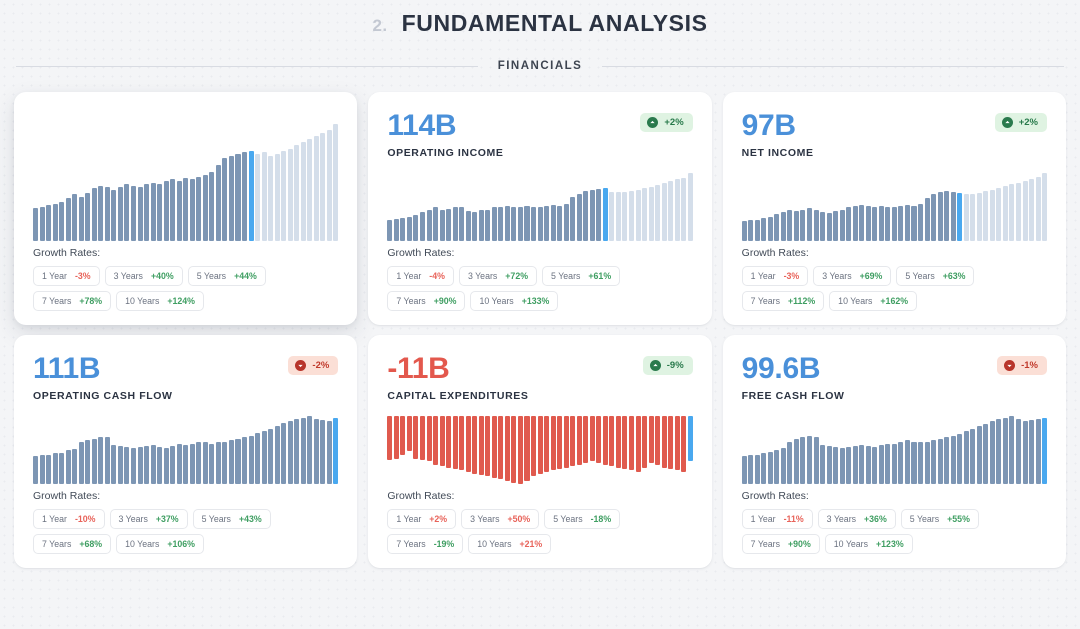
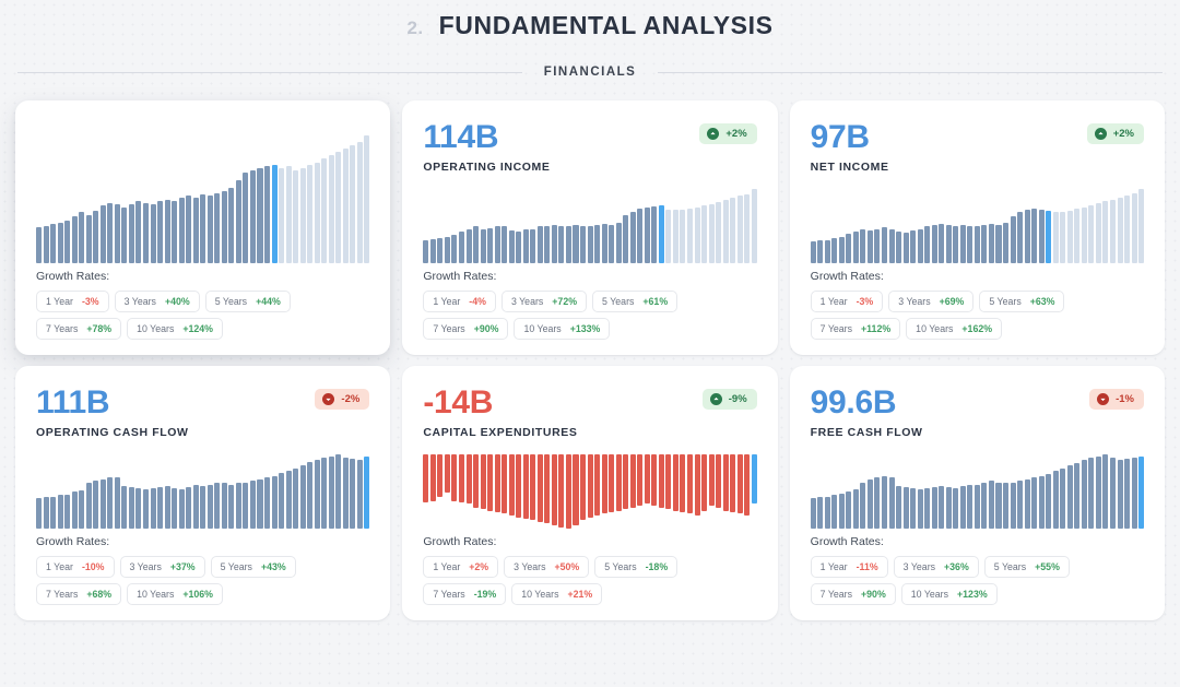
  2.
  FUNDAMENTAL ANALYSIS
  FINANCIALS
  Growth Rates:
  1 Year
  -3%
  3 Years
  +40%
  5 Years
  +44%
  7 Years
  +78%
  10 Years
  +124%
  114B
  OPERATING INCOME
  +2%
  Growth Rates:
  1 Year
  -4%
  3 Years
  +72%
  5 Years
  +61%
  7 Years
  +90%
  10 Years
  +133%
  97B
  NET INCOME
  +2%
  Growth Rates:
  1 Year
  -3%
  3 Years
  +69%
  5 Years
  +63%
  7 Years
  +112%
  10 Years
  +162%
  111B
  OPERATING CASH FLOW
  -2%
  Growth Rates:
  1 Year
  -10%
  3 Years
  +37%
  5 Years
  +43%
  7 Years
  +68%
  10 Years
  +106%
- -11B
+ -14B
  CAPITAL EXPENDITURES
  -9%
  Growth Rates:
  1 Year
  +2%
  3 Years
  +50%
  5 Years
  -18%
  7 Years
  -19%
  10 Years
  +21%
  99.6B
  FREE CASH FLOW
  -1%
  Growth Rates:
  1 Year
  -11%
  3 Years
  +36%
  5 Years
  +55%
  7 Years
  +90%
  10 Years
  +123%
